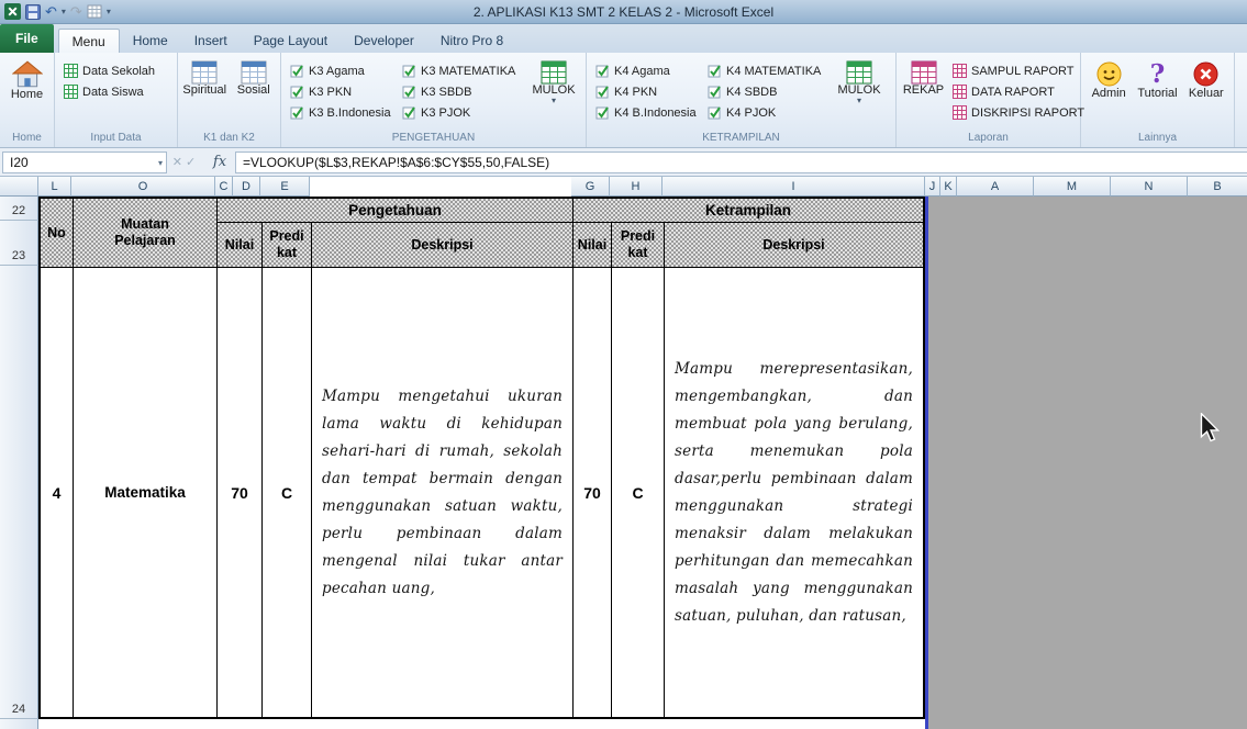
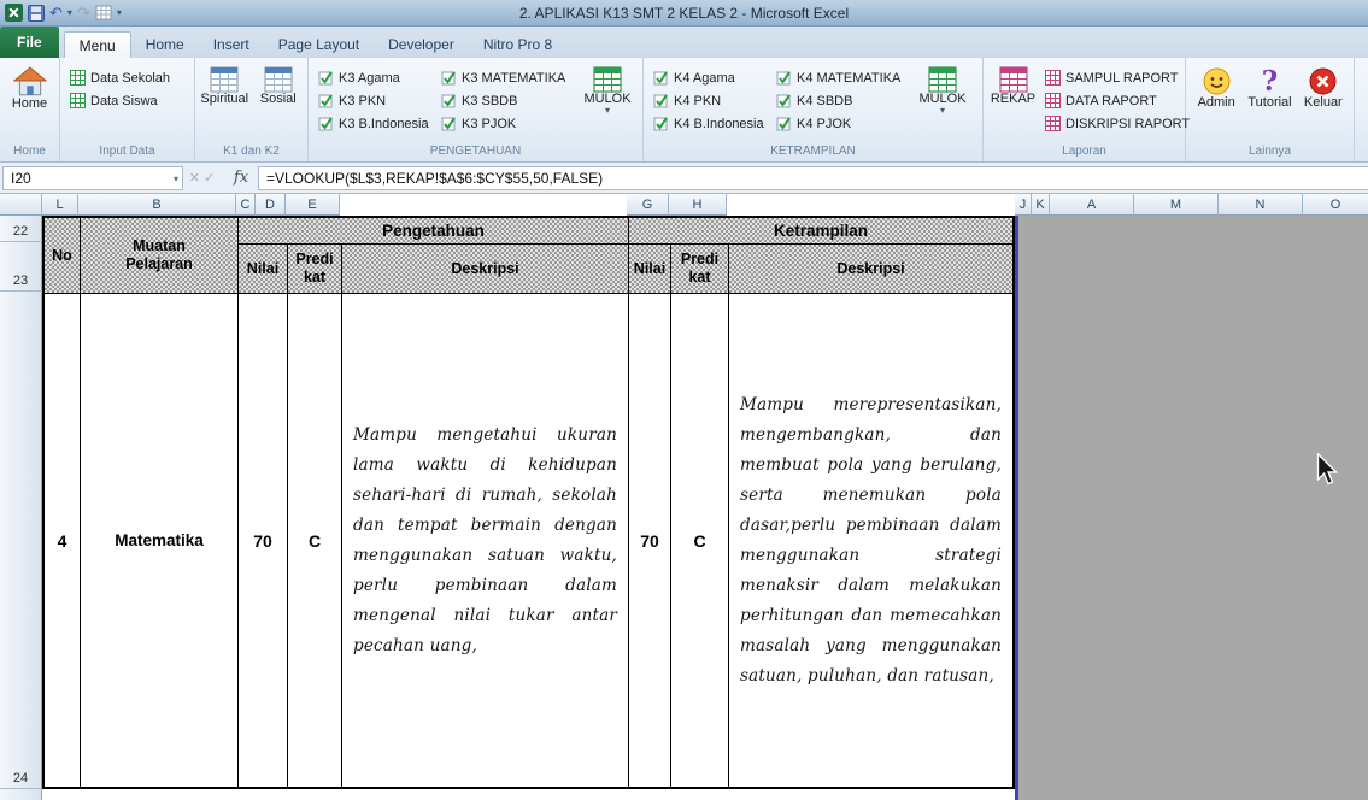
  ↶
  ▾
  ↷
  ▾
  2. APLIKASI K13 SMT 2 KELAS 2 - Microsoft Excel
  File
  Menu
  Home
  Insert
  Page Layout
  Developer
  Nitro Pro 8
  Home
  Home
  Data Sekolah
  Data Siswa
  Input Data
  Spiritual
  Sosial
  K1 dan K2
  K3 Agama
  K3 PKN
  K3 B.Indonesia
  K3 MATEMATIKA
  K3 SBDB
  K3 PJOK
  MULOK
  ▾
  PENGETAHUAN
  K4 Agama
  K4 PKN
  K4 B.Indonesia
  K4 MATEMATIKA
  K4 SBDB
  K4 PJOK
  MULOK
  ▾
  KETRAMPILAN
  REKAP
  SAMPUL RAPORT
  DATA RAPORT
  DISKRIPSI RAPORT
  Laporan
  Admin
  ?
  Tutorial
  Keluar
  Lainnya
  I20
  ▾
  ✕✓
  fx
  =VLOOKUP($L$3,REKAP!$A$6:$CY$55,50,FALSE)
  L
- O
+ B
  C
  D
  E
  G
  H
- I
  J
  K
  A
  M
  N
- B
+ O
  22
  23
  24
  No
  Muatan Pelajaran
  Pengetahuan
  Ketrampilan
  Nilai
  Predi kat
  Deskripsi
  Nilai
  Predi kat
  Deskripsi
  4
  Matematika
  70
  C
  Mampu mengetahui ukuran lama waktu di kehidupan sehari-hari di rumah, sekolah dan tempat bermain dengan menggunakan satuan waktu, perlu pembinaan dalam mengenal nilai tukar antar pecahan uang,
  70
  C
  Mampu merepresentasikan, mengembangkan, dan membuat pola yang berulang, serta menemukan pola dasar,perlu pembinaan dalam menggunakan strategi menaksir dalam melakukan perhitungan dan memecahkan masalah yang menggunakan satuan, puluhan, dan ratusan,
